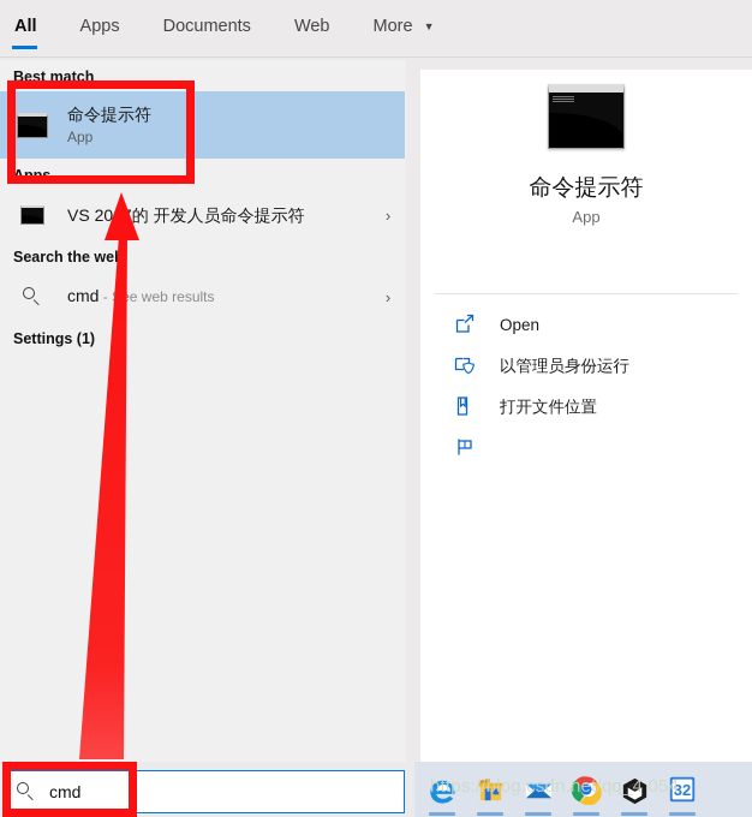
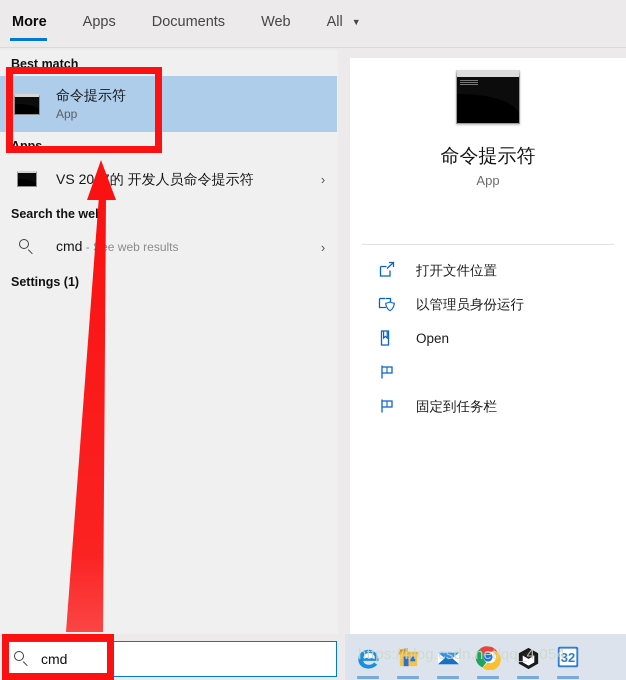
- All
+ More
  Apps
  Documents
  Web
- More ▼
+ All ▼
  Best match
  命令提示符
  App
  Apps
  VS 20的 开发人员命令提示符
  ›
  Search the we
  cmd -e web results
  ›
  Settings (1)
  命令提示符
  App
- Open
+ 打开文件位置
  以管理员身份运行
- 打开文件位置
+ Open
+ 固定到任务栏
  32
  cmd
  https://blog.csdn.net/qq_4 054
